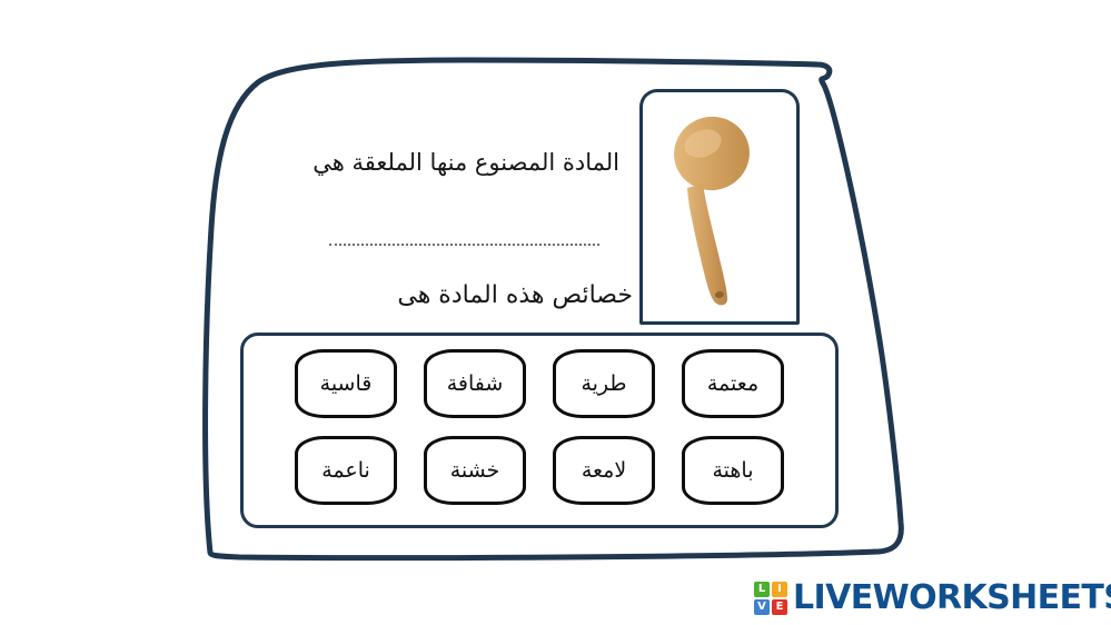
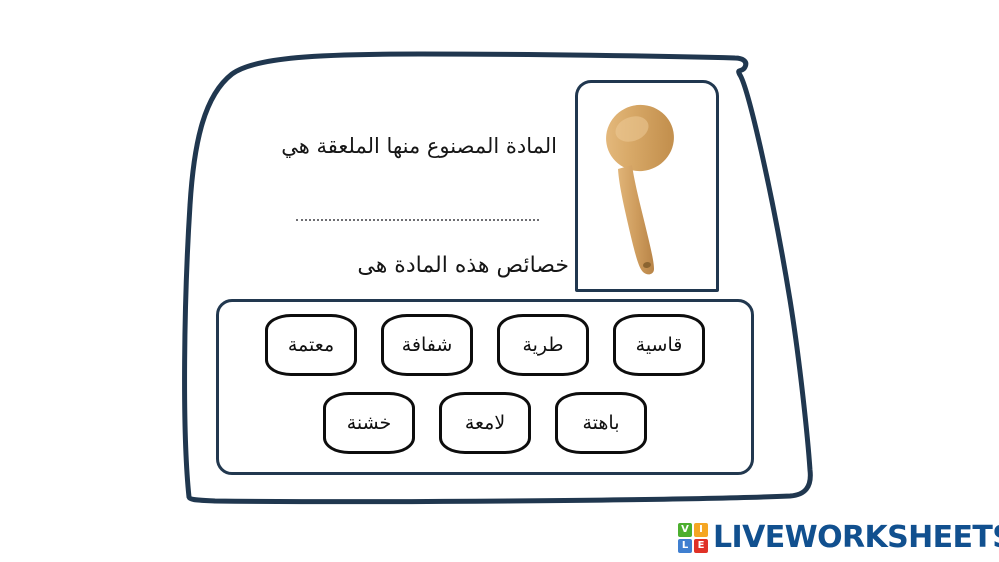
  المادة المصنوع منها الملعقة هي
  خصائص هذه المادة هى
- معتمة
+ قاسية
  طرية
  شفافة
- قاسية
+ معتمة
  باهتة
  لامعة
  خشنة
- ناعمة
- L
+ V
  I
- V
+ L
  E
  LIVEWORKSHEET
